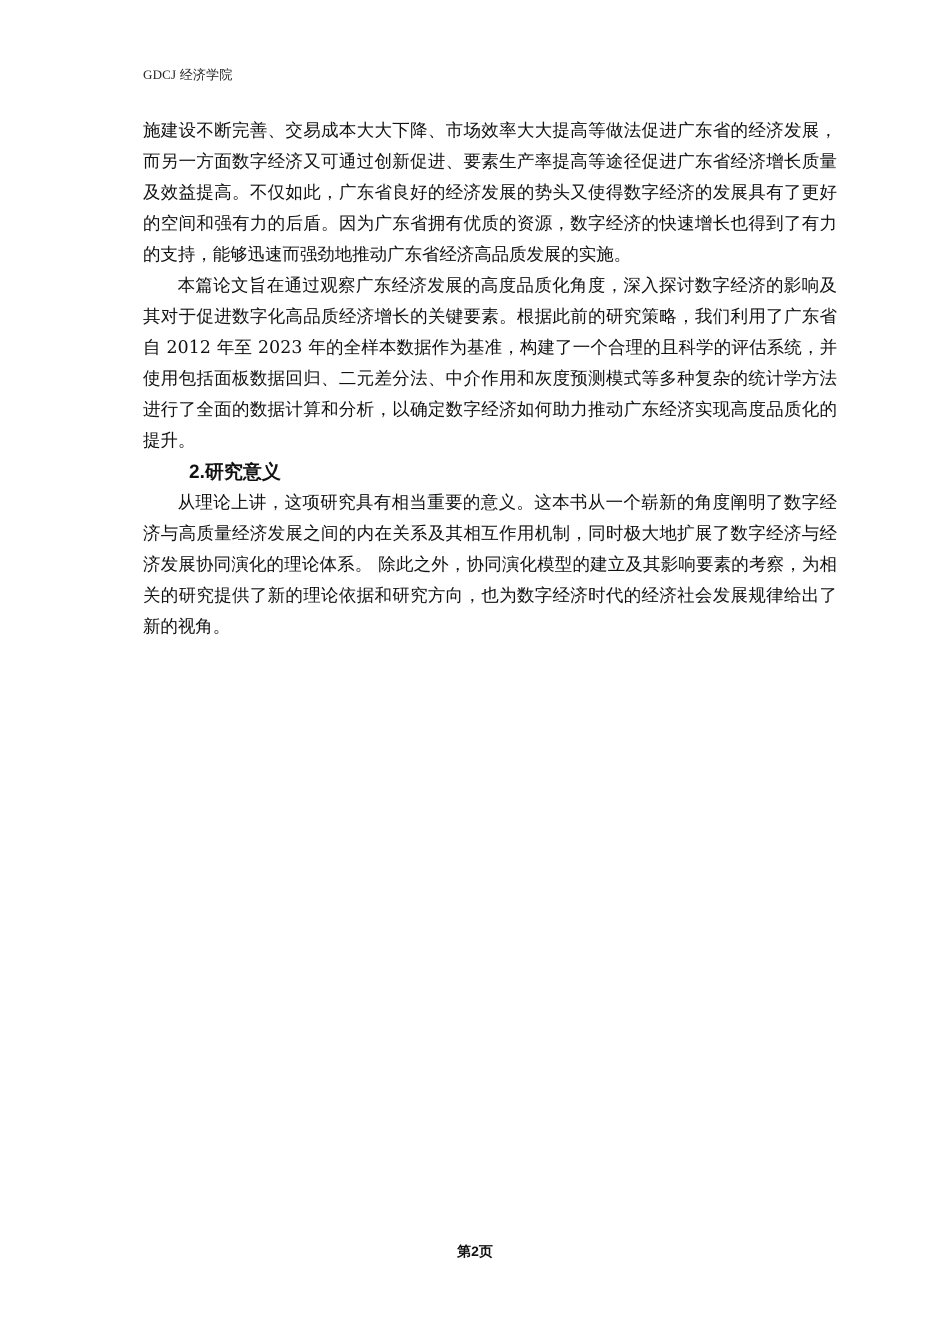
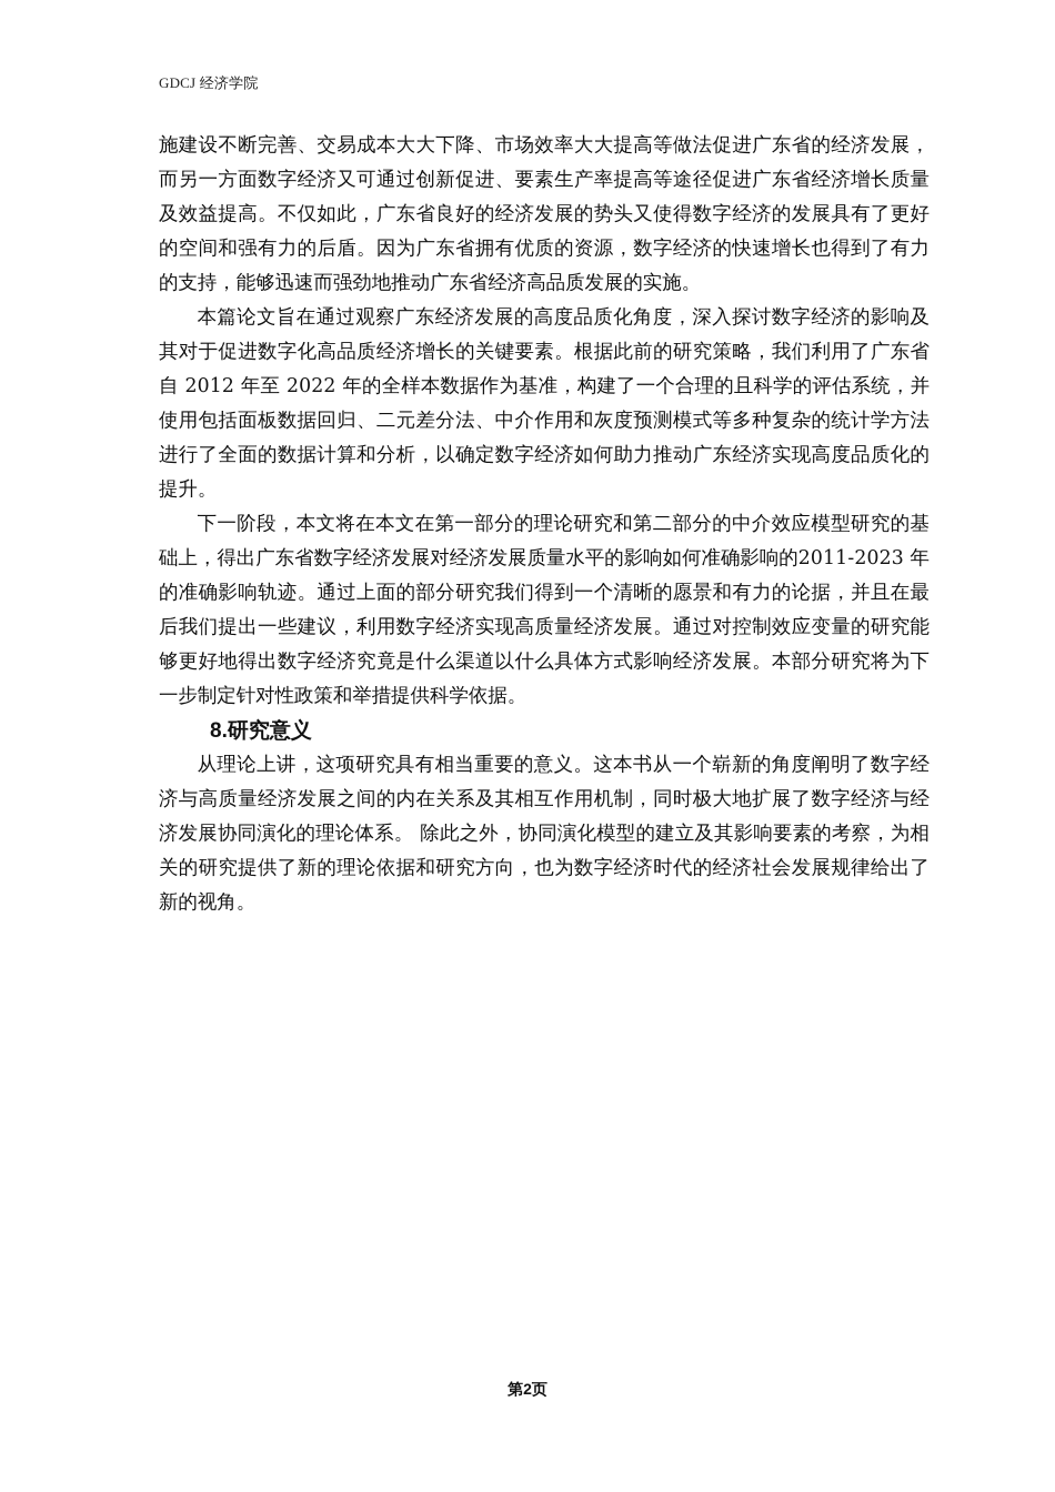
  GDCJ 经济学院
  施建设不断完善、交易成本大大下降、市场效率大大提高等做法促进广东省的经济发展，而另一方面数字经济又可通过创新促进、要素生产率提高等途径促进广东省经济增长质量及效益提高。不仅如此，广东省良好的经济发展的势头又使得数字经济的发展具有了更好的空间和强有力的后盾。因为广东省拥有优质的资源，数字经济的快速增长也得到了有力的支持，能够迅速而强劲地推动广东省经济高品质发展的实施。
- 本篇论文旨在通过观察广东经济发展的高度品质化角度，深入探讨数字经济的影响及其对于促进数字化高品质经济增长的关键要素。根据此前的研究策略，我们利用了广东省自 2012 年至 2023 年的全样本数据作为基准，构建了一个合理的且科学的评估系统，并使用包括面板数据回归、二元差分法、中介作用和灰度预测模式等多种复杂的统计学方法进行了全面的数据计算和分析，以确定数字经济如何助力推动广东经济实现高度品质化的提升。
+ 本篇论文旨在通过观察广东经济发展的高度品质化角度，深入探讨数字经济的影响及其对于促进数字化高品质经济增长的关键要素。根据此前的研究策略，我们利用了广东省自 2012 年至 2022 年的全样本数据作为基准，构建了一个合理的且科学的评估系统，并使用包括面板数据回归、二元差分法、中介作用和灰度预测模式等多种复杂的统计学方法进行了全面的数据计算和分析，以确定数字经济如何助力推动广东经济实现高度品质化的提升。
+ 下一阶段，本文将在本文在第一部分的理论研究和第二部分的中介效应模型研究的基础上，得出广东省数字经济发展对经济发展质量水平的影响如何准确影响的2011-2023 年的准确影响轨迹。通过上面的部分研究我们得到一个清晰的愿景和有力的论据，并且在最后我们提出一些建议，利用数字经济实现高质量经济发展。通过对控制效应变量的研究能够更好地得出数字经济究竟是什么渠道以什么具体方式影响经济发展。本部分研究将为下一步制定针对性政策和举措提供科学依据。
- 2.研究意义
+ 8.研究意义
  从理论上讲，这项研究具有相当重要的意义。这本书从一个崭新的角度阐明了数字经济与高质量经济发展之间的内在关系及其相互作用机制，同时极大地扩展了数字经济与经济发展协同演化的理论体系。 除此之外，协同演化模型的建立及其影响要素的考察，为相关的研究提供了新的理论依据和研究方向，也为数字经济时代的经济社会发展规律给出了新的视角。
  第2页
